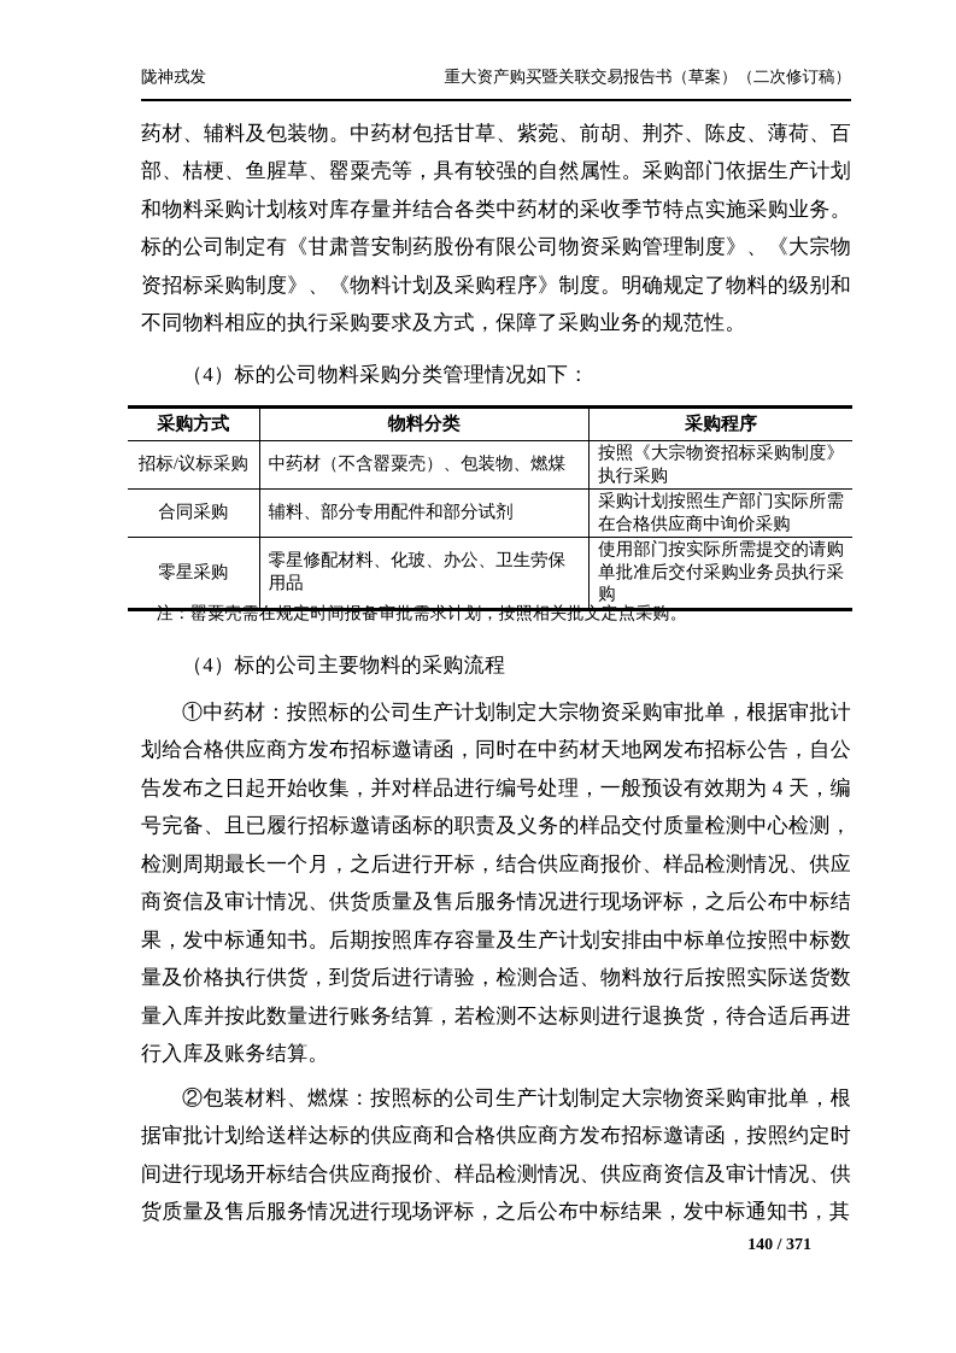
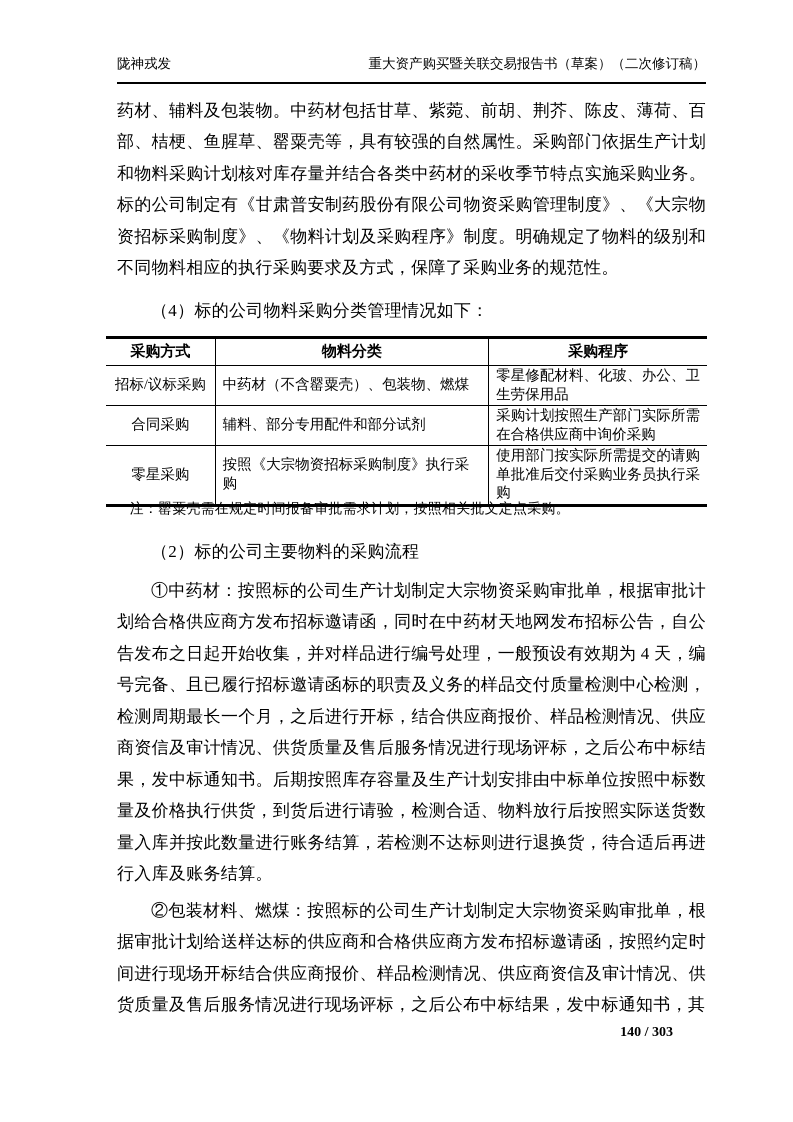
  陇神戎发
  重大资产购买暨关联交易报告书（草案）（二次修订稿）
  药材、辅料及包装物。中药材包括甘草、紫菀、前胡、荆芥、陈皮、薄荷、百部、桔梗、鱼腥草、罂粟壳等，具有较强的自然属性。采购部门依据生产计划和物料采购计划核对库存量并结合各类中药材的采收季节特点实施采购业务。标的公司制定有《甘肃普安制药股份有限公司物资采购管理制度》、《大宗物资招标采购制度》、《物料计划及采购程序》制度。明确规定了物料的级别和不同物料相应的执行采购要求及方式，保障了采购业务的规范性。
  （4）标的公司物料采购分类管理情况如下：
  采购方式	物料分类	采购程序
- 招标/议标采购	中药材（不含罂粟壳）、包装物、燃煤	按照《大宗物资招标采购制度》执行采购
+ 招标/议标采购	中药材（不含罂粟壳）、包装物、燃煤	零星修配材料、化玻、办公、卫生劳保用品
  合同采购	辅料、部分专用配件和部分试剂	采购计划按照生产部门实际所需在合格供应商中询价采购
- 零星采购	零星修配材料、化玻、办公、卫生劳保用品	使用部门按实际所需提交的请购单批准后交付采购业务员执行采购
+ 零星采购	按照《大宗物资招标采购制度》执行采购	使用部门按实际所需提交的请购单批准后交付采购业务员执行采购
  注：罂粟壳需在规定时间报备审批需求计划，按照相关批文定点采购。
- （4）标的公司主要物料的采购流程
+ （2）标的公司主要物料的采购流程
  ①中药材：按照标的公司生产计划制定大宗物资采购审批单，根据审批计划给合格供应商方发布招标邀请函，同时在中药材天地网发布招标公告，自公告发布之日起开始收集，并对样品进行编号处理，一般预设有效期为 4 天，编号完备、且已履行招标邀请函标的职责及义务的样品交付质量检测中心检测，检测周期最长一个月，之后进行开标，结合供应商报价、样品检测情况、供应商资信及审计情况、供货质量及售后服务情况进行现场评标，之后公布中标结果，发中标通知书。后期按照库存容量及生产计划安排由中标单位按照中标数量及价格执行供货，到货后进行请验，检测合适、物料放行后按照实际送货数量入库并按此数量进行账务结算，若检测不达标则进行退换货，待合适后再进行入库及账务结算。
  ②包装材料、燃煤：按照标的公司生产计划制定大宗物资采购审批单，根据审批计划给送样达标的供应商和合格供应商方发布招标邀请函，按照约定时间进行现场开标结合供应商报价、样品检测情况、供应商资信及审计情况、供货质量及售后服务情况进行现场评标，之后公布中标结果，发中标通知书，其
- 140 / 371
+ 140 / 303
